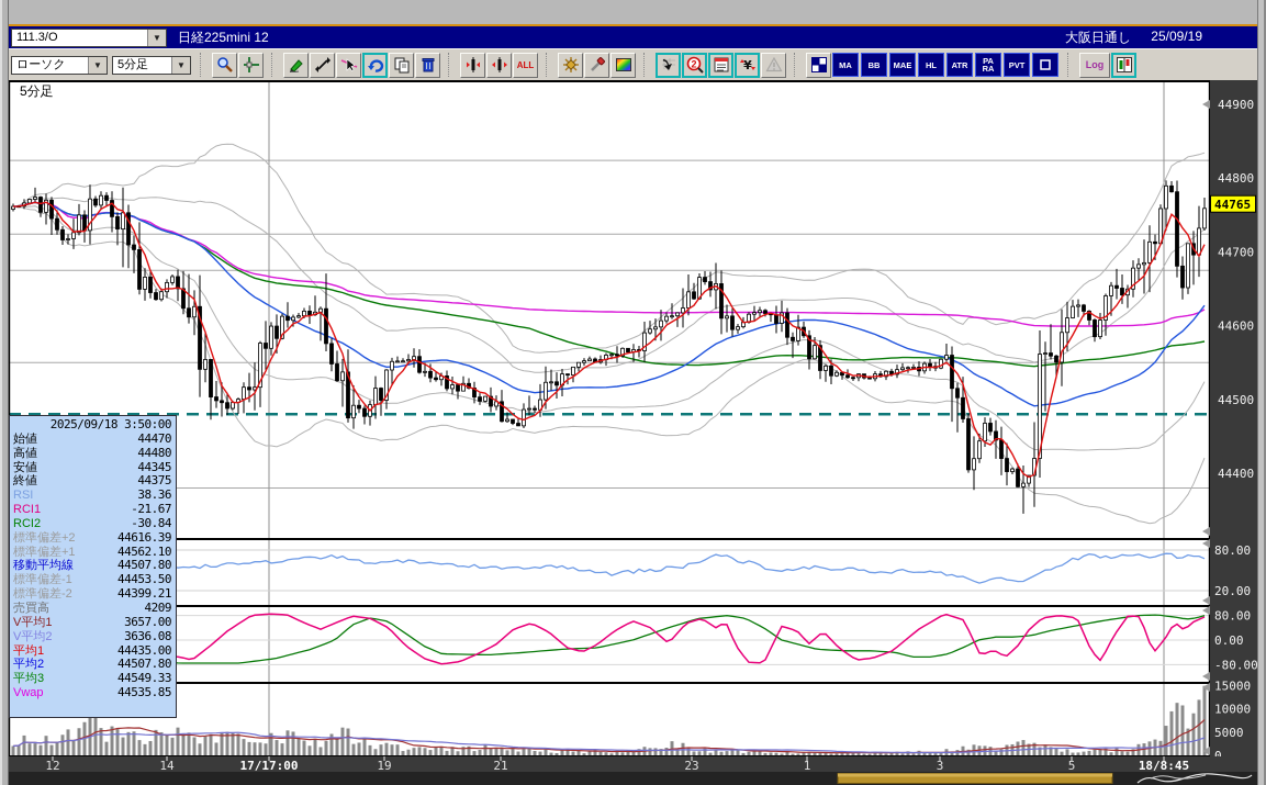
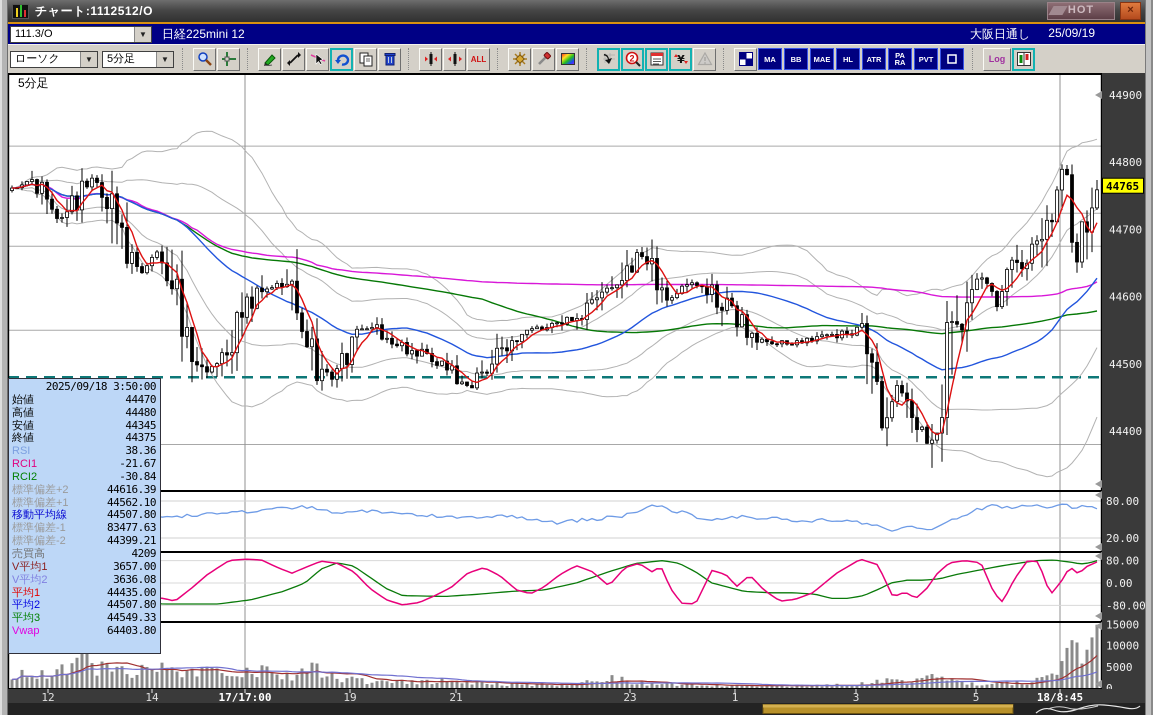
+ チャート:1112512/O
+ HOT
+ ×
  111.3/O
  ▼
  日経225mini 12
  大阪日通し
  25/09/19
  ローソク
  ▼
  5分足
  ▼
  ALL
  2
  ¥
  MA
  BB
  MAE
  HL
  ATR
  PA
  RA
  PVT
  Log
  44900
  44800
  44700
  44600
  44500
  44400
  80.00
  20.00
  80.00
  0.00
  -80.00
  15000
  10000
  5000
  0
  12
  14
  17/17:00
  19
  21
  23
  1
  3
  5
  18/8:45
  5分足
  44765
  2025/09/18 3:50:00
  始値
  44470
  高値
  44480
  安値
  44345
  終値
  44375
  RSI
  38.36
  RCI1
  -21.67
  RCI2
  -30.84
  標準偏差+2
  44616.39
  標準偏差+1
  44562.10
  移動平均線
  44507.80
  標準偏差-1
- 44453.50
+ 83477.63
  標準偏差-2
  44399.21
  売買高
  4209
  V平均1
  3657.00
  V平均2
  3636.08
  平均1
  44435.00
  平均2
  44507.80
  平均3
  44549.33
  Vwap
- 44535.85
+ 64403.80
